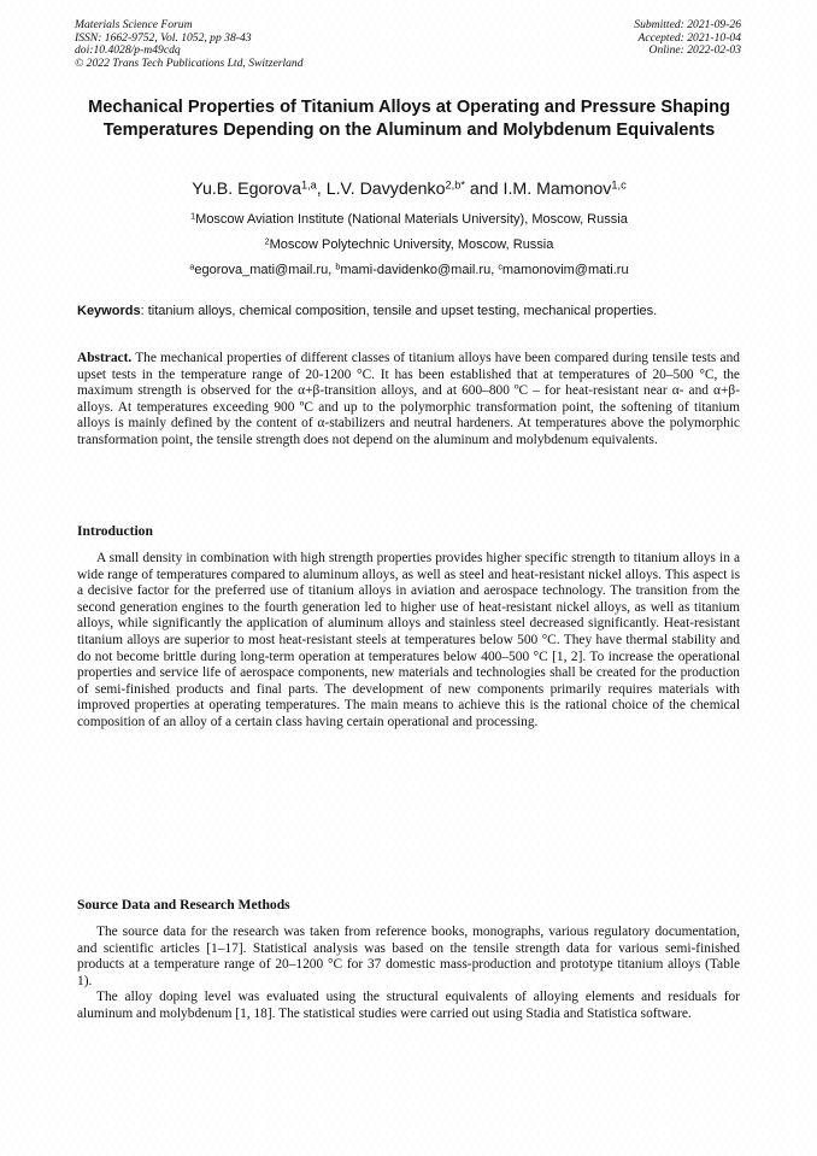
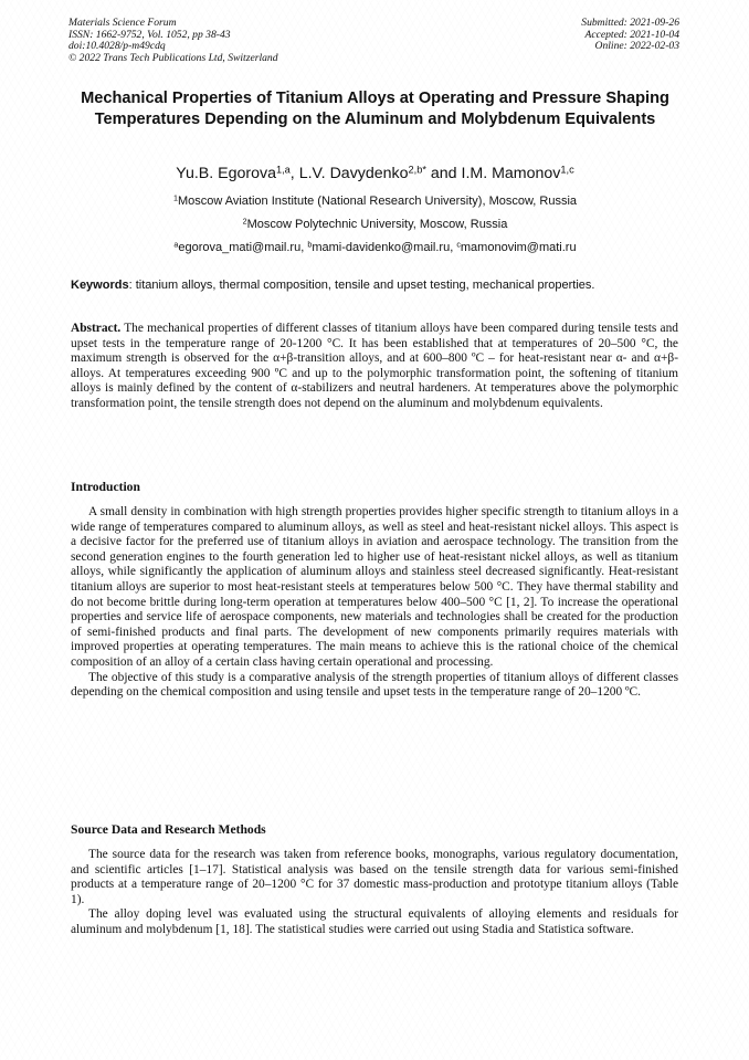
  Materials Science Forum
  ISSN: 1662-9752, Vol. 1052, pp 38-43
  doi:10.4028/p-m49cdq
  © 2022 Trans Tech Publications Ltd, Switzerland
  Submitted: 2021-09-26
  Accepted: 2021-10-04
  Online: 2022-02-03
  Mechanical Properties of Titanium Alloys at Operating and Pressure Shaping Temperatures Depending on the Aluminum and Molybdenum Equivalents
  Yu.B. Egorova1,a, L.V. Davydenko2,b* and I.M. Mamonov1,c
- 1Moscow Aviation Institute (National Materials University), Moscow, Russia
+ 1Moscow Aviation Institute (National Research University), Moscow, Russia
  2Moscow Polytechnic University, Moscow, Russia
  aegorova_mati@mail.ru, bmami-davidenko@mail.ru, cmamonovim@mati.ru
- Keywords: titanium alloys, chemical composition, tensile and upset testing, mechanical properties.
+ Keywords: titanium alloys, thermal composition, tensile and upset testing, mechanical properties.
  Abstract. The mechanical properties of different classes of titanium alloys have been compared during tensile tests and upset tests in the temperature range of 20-1200 °C. It has been established that at temperatures of 20–500 °C, the maximum strength is observed for the α+β-transition alloys, and at 600–800 ºC – for heat-resistant near α- and α+β-alloys. At temperatures exceeding 900 ºC and up to the polymorphic transformation point, the softening of titanium alloys is mainly defined by the content of α-stabilizers and neutral hardeners. At temperatures above the polymorphic transformation point, the tensile strength does not depend on the aluminum and molybdenum equivalents.
  Introduction
  A small density in combination with high strength properties provides higher specific strength to titanium alloys in a wide range of temperatures compared to aluminum alloys, as well as steel and heat-resistant nickel alloys. This aspect is a decisive factor for the preferred use of titanium alloys in aviation and aerospace technology. The transition from the second generation engines to the fourth generation led to higher use of heat-resistant nickel alloys, as well as titanium alloys, while significantly the application of aluminum alloys and stainless steel decreased significantly. Heat-resistant titanium alloys are superior to most heat-resistant steels at temperatures below 500 °C. They have thermal stability and do not become brittle during long-term operation at temperatures below 400–500 °C [1, 2]. To increase the operational properties and service life of aerospace components, new materials and technologies shall be created for the production of semi-finished products and final parts. The development of new components primarily requires materials with improved properties at operating temperatures. The main means to achieve this is the rational choice of the chemical composition of an alloy of a certain class having certain operational and processing.
+ The objective of this study is a comparative analysis of the strength properties of titanium alloys of different classes depending on the chemical composition and using tensile and upset tests in the temperature range of 20–1200 ºC.
  Source Data and Research Methods
  The source data for the research was taken from reference books, monographs, various regulatory documentation, and scientific articles [1–17]. Statistical analysis was based on the tensile strength data for various semi-finished products at a temperature range of 20–1200 °C for 37 domestic mass-production and prototype titanium alloys (Table 1).
  The alloy doping level was evaluated using the structural equivalents of alloying elements and residuals for aluminum and molybdenum [1, 18]. The statistical studies were carried out using Stadia and Statistica software.
